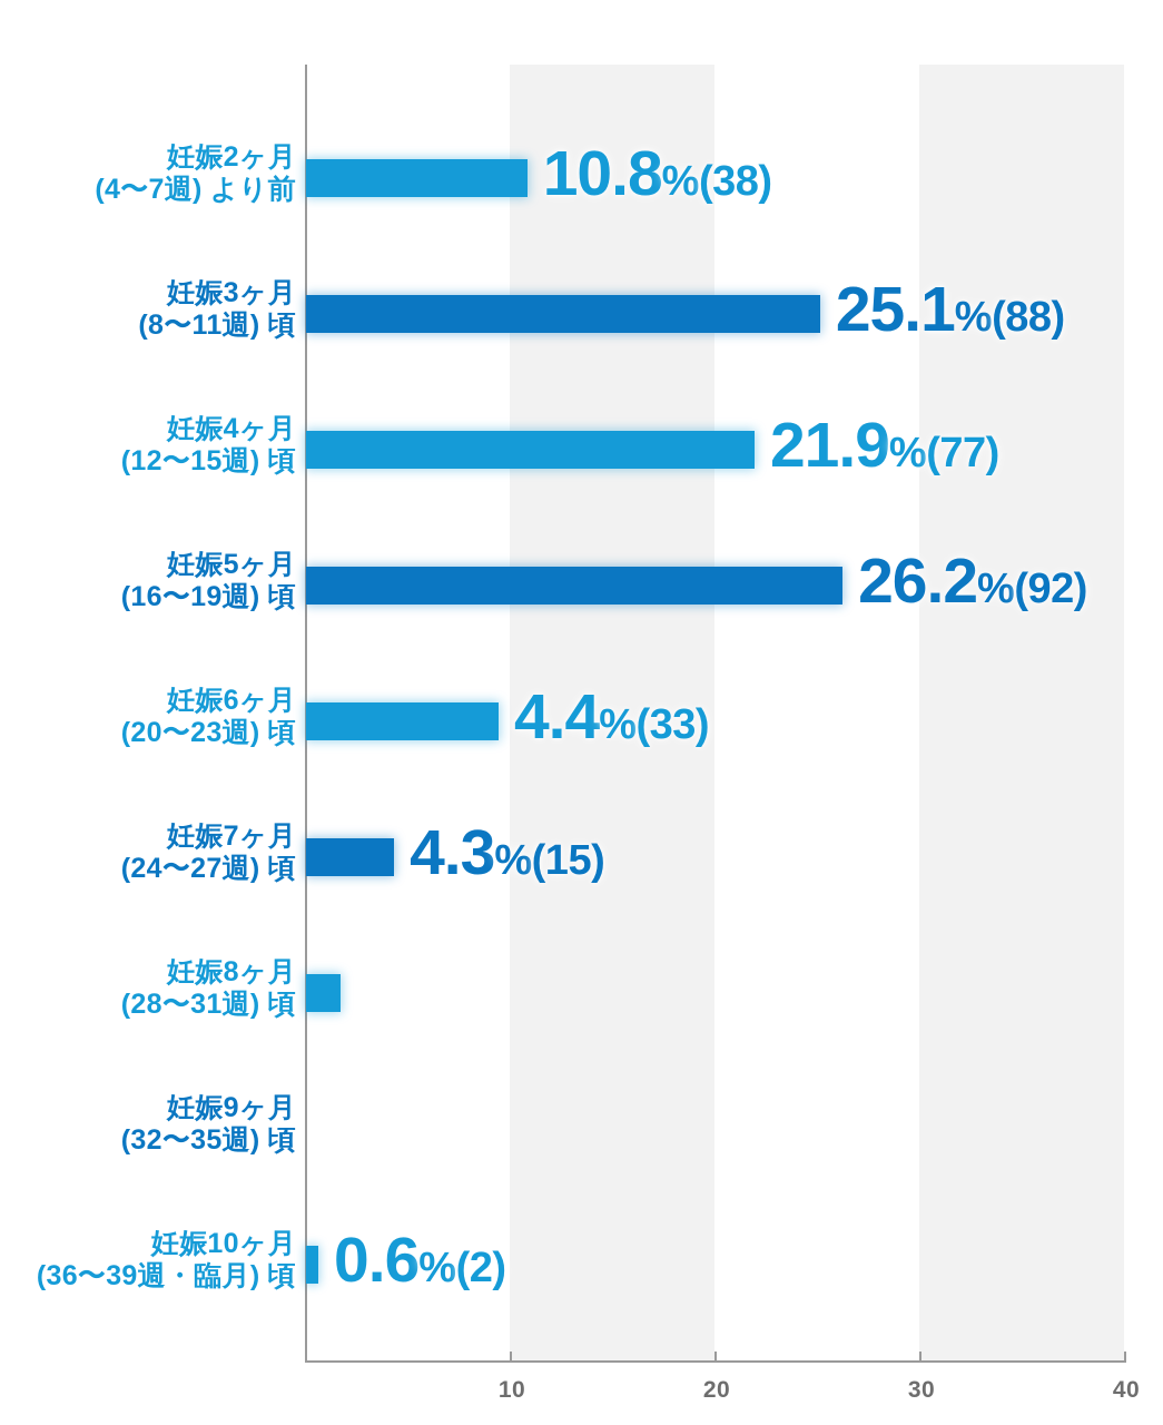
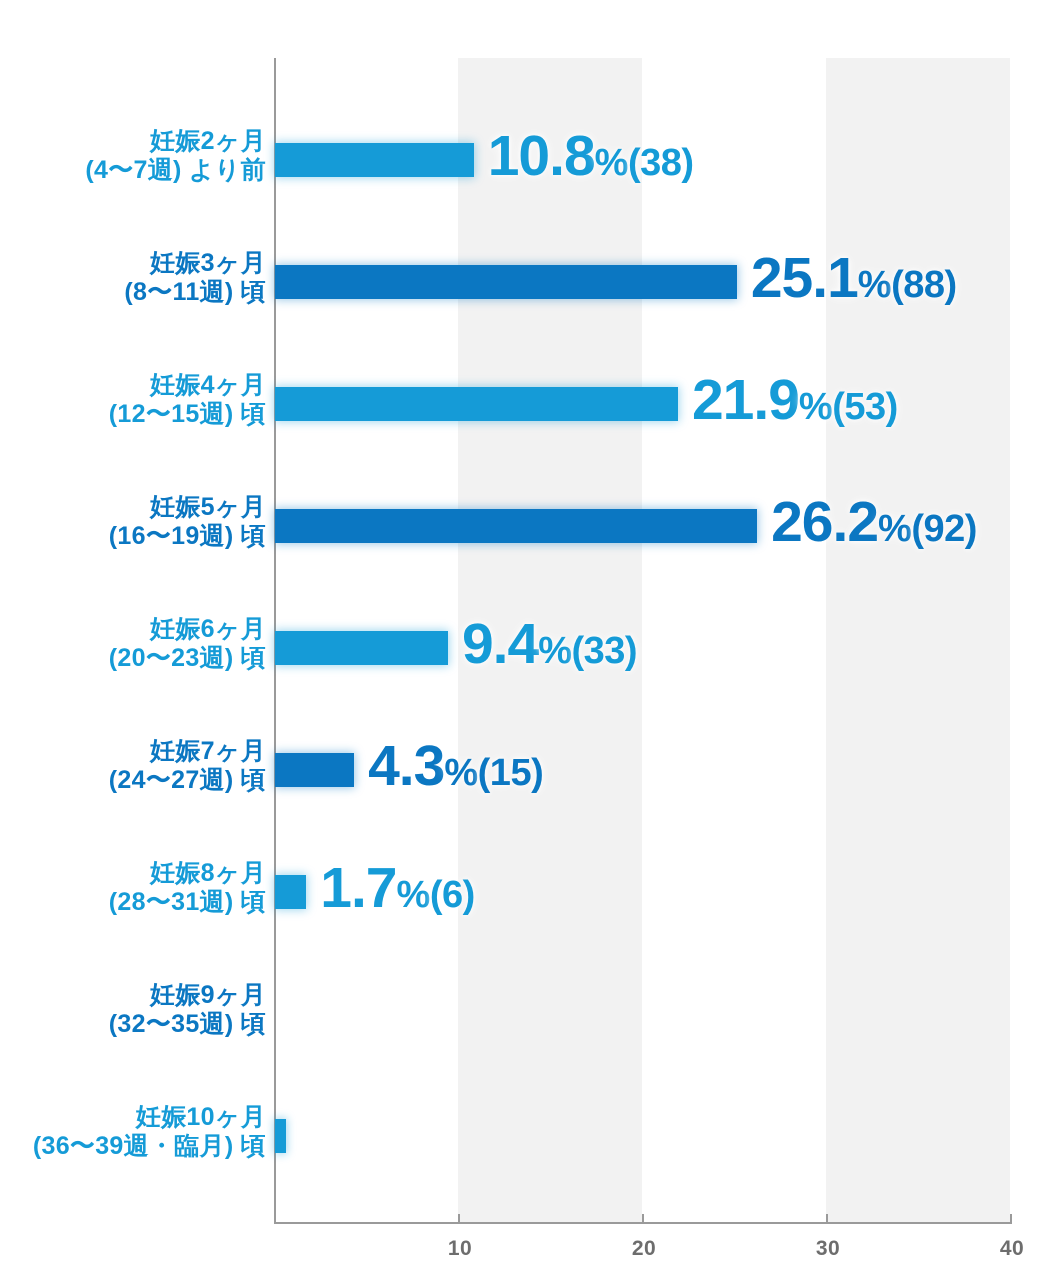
  10
  20
  30
  40
  妊娠2ヶ月
  (4〜7週) より前
  10.8%(38)
  妊娠3ヶ月
  (8〜11週) 頃
  25.1%(88)
  妊娠4ヶ月
  (12〜15週) 頃
- 21.9%(77)
+ 21.9%(53)
  妊娠5ヶ月
  (16〜19週) 頃
  26.2%(92)
  妊娠6ヶ月
  (20〜23週) 頃
- 4.4%(33)
+ 9.4%(33)
  妊娠7ヶ月
  (24〜27週) 頃
  4.3%(15)
  妊娠8ヶ月
  (28〜31週) 頃
+ 1.7%(6)
  妊娠9ヶ月
  (32〜35週) 頃
  妊娠10ヶ月
  (36〜39週・臨月) 頃
- 0.6%(2)
